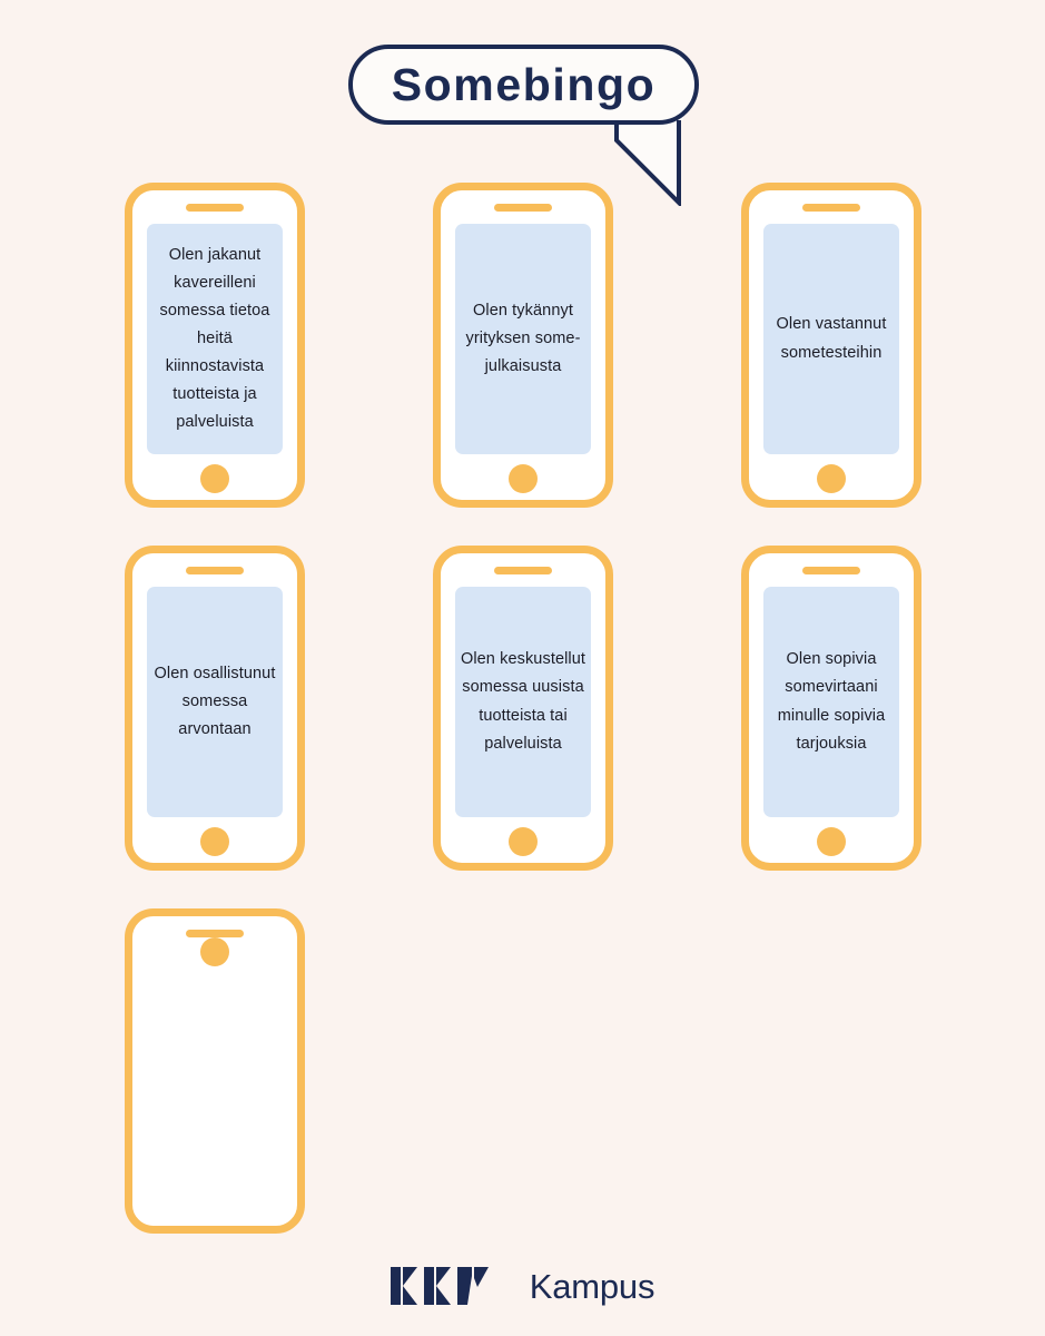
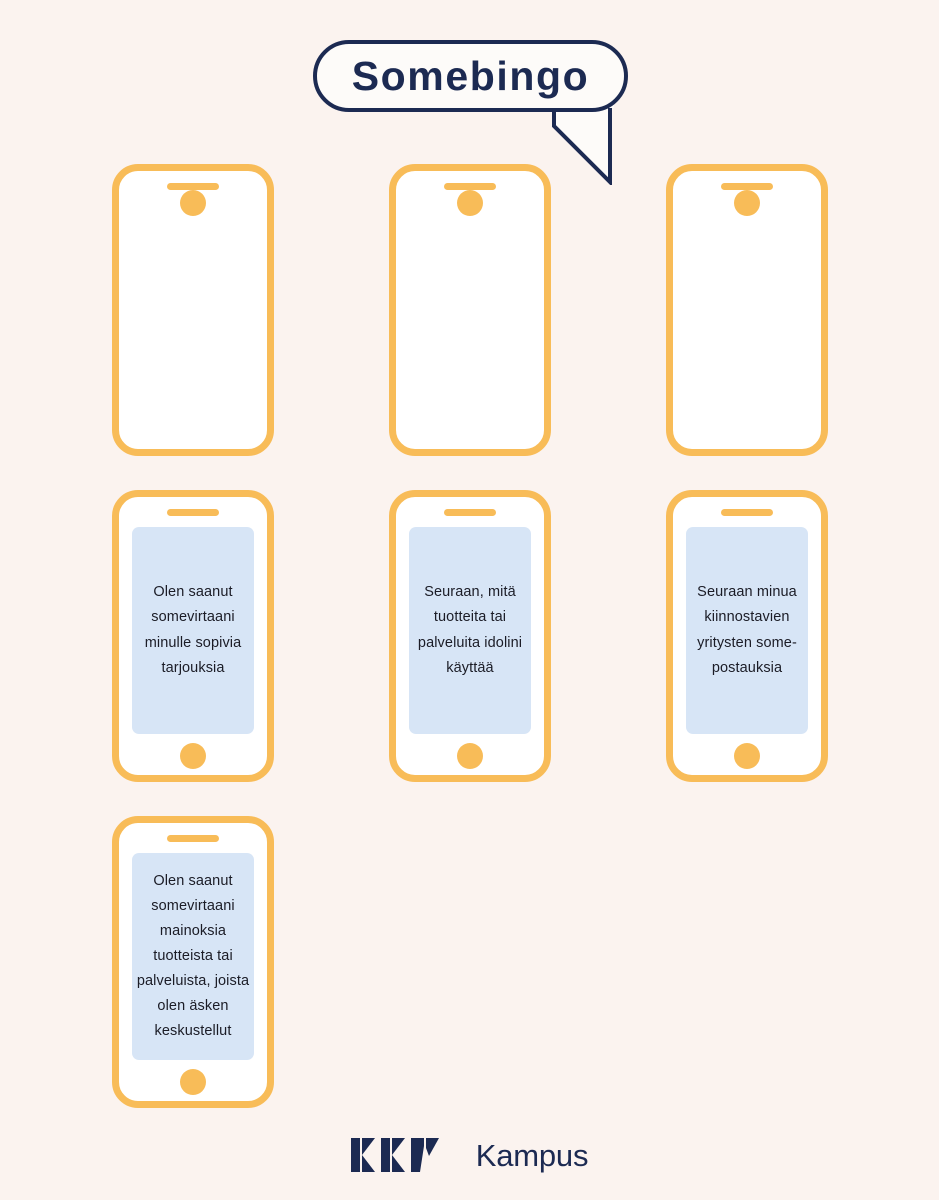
  Somebingo
- Olen jakanut kavereilleni somessa tietoa heitä kiinnostavista tuotteista ja palveluista
- Olen tykännyt yrityksen some-julkaisusta
- Olen vastannut sometesteihin
- Olen osallistunut somessa arvontaan
- Olen keskustellut somessa uusista tuotteista tai palveluista
- Olen sopivia somevirtaani minulle sopivia tarjouksia
+ Olen saanut somevirtaani minulle sopivia tarjouksia
+ Seuraan, mitä tuotteita tai palveluita idolini käyttää
+ Seuraan minua kiinnostavien yritysten some-postauksia
+ Olen saanut somevirtaani mainoksia tuotteista tai palveluista, joista olen äsken keskustellut
  Kampus
